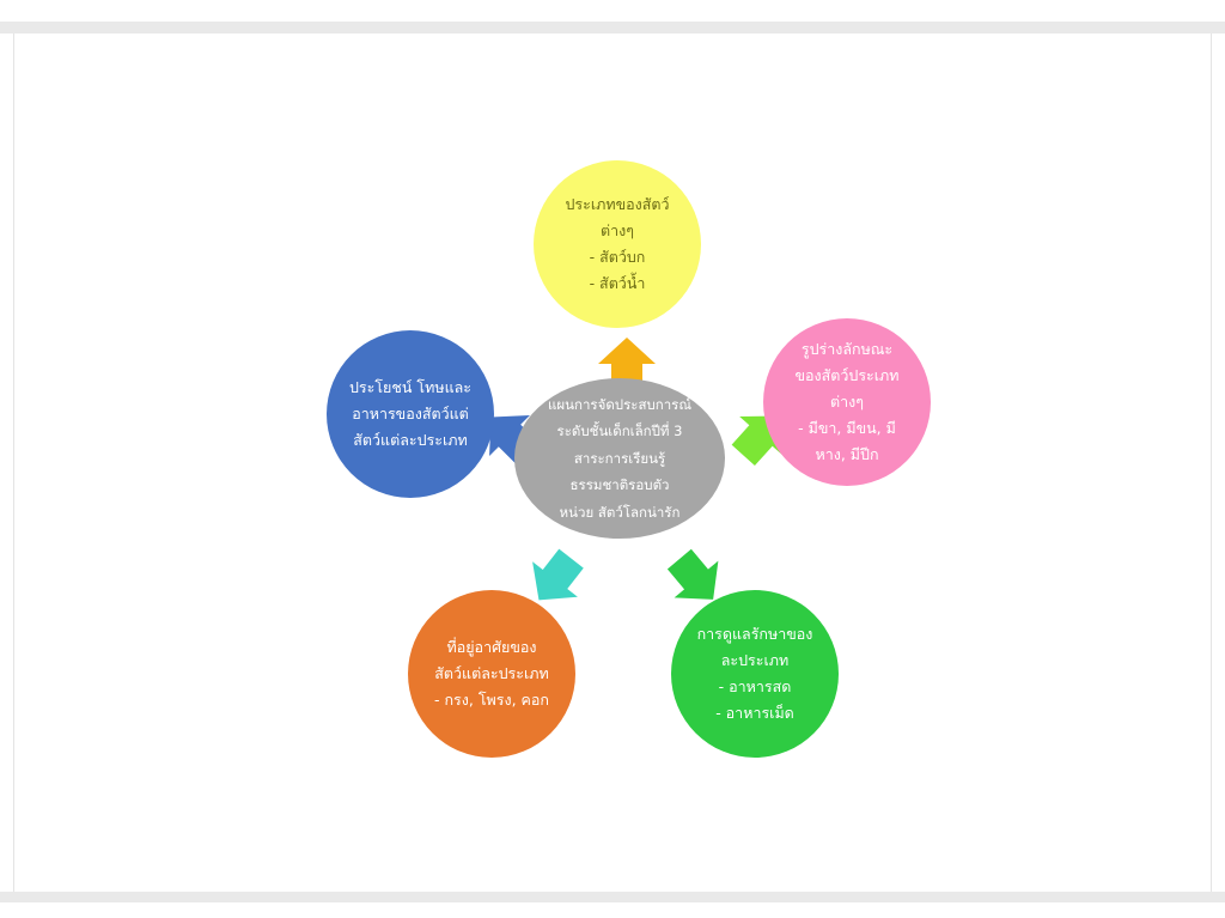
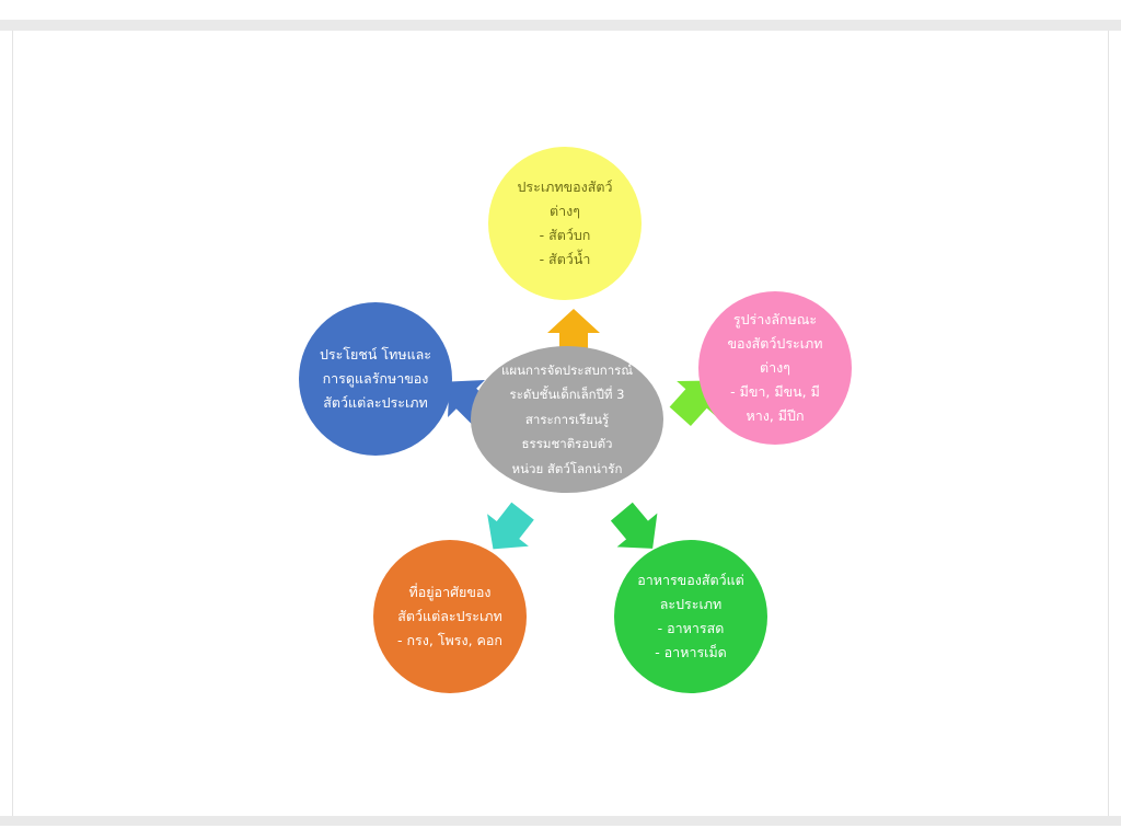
  แผนการจัดประสบการณ์
  ระดับชั้นเด็กเล็กปีที่ 3
  สาระการเรียนรู้
  ธรรมชาติรอบตัว
  หน่วย สัตว์โลกน่ารัก
  ประเภทของสัตว์
  ต่างๆ
  - สัตว์บก
  - สัตว์น้ำ
  รูปร่างลักษณะ
  ของสัตว์ประเภท
  ต่างๆ
  - มีขา, มีขน, มี
  หาง, มีปีก
- การดูแลรักษาของ
+ อาหารของสัตว์แต่
  ละประเภท
  - อาหารสด
  - อาหารเม็ด
  ที่อยู่อาศัยของ
  สัตว์แต่ละประเภท
  - กรง, โพรง, คอก
  ประโยชน์ โทษและ
- อาหารของสัตว์แต่
+ การดูแลรักษาของ
  สัตว์แต่ละประเภท
